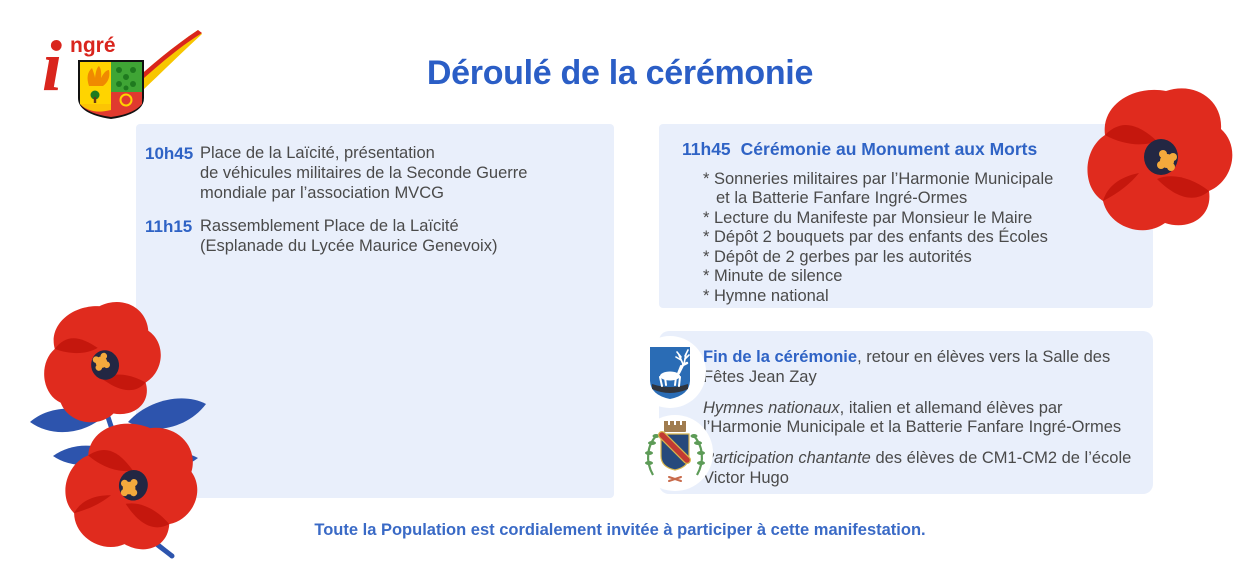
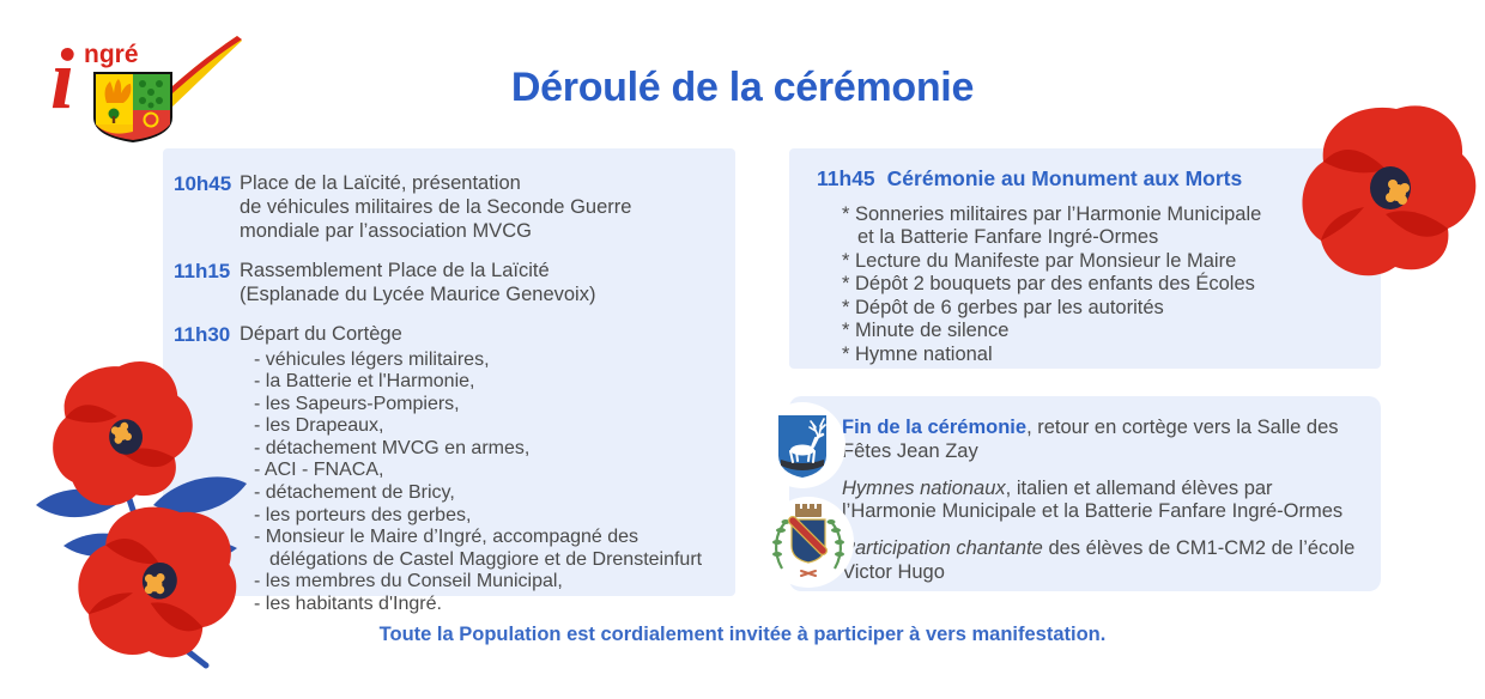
  i
  ngré
  Déroulé de la cérémonie
  10h45
  Place de la Laïcité, présentation
  de véhicules militaires de la Seconde Guerre
  mondiale par l’association MVCG
  11h15
  Rassemblement Place de la Laïcité
  (Esplanade du Lycée Maurice Genevoix)
+ 11h30
+ Départ du Cortège
+ - véhicules légers militaires,
+ - la Batterie et l'Harmonie,
+ - les Sapeurs-Pompiers,
+ - les Drapeaux,
+ - détachement MVCG en armes,
+ - ACI - FNACA,
+ - détachement de Bricy,
+ - les porteurs des gerbes,
+ - Monsieur le Maire d’Ingré, accompagné des
+ délégations de Castel Maggiore et de Drensteinfurt
+ - les membres du Conseil Municipal,
+ - les habitants d'Ingré.
  11h45 Cérémonie au Monument aux Morts
  * Sonneries militaires par l’Harmonie Municipale
  et la Batterie Fanfare Ingré-Ormes
  * Lecture du Manifeste par Monsieur le Maire
  * Dépôt 2 bouquets par des enfants des Écoles
- * Dépôt de 2 gerbes par les autorités
+ * Dépôt de 6 gerbes par les autorités
  * Minute de silence
  * Hymne national
- Fin de la cérémonie, retour en élèves vers la Salle des Fêtes Jean Zay
+ Fin de la cérémonie, retour en cortège vers la Salle des Fêtes Jean Zay
  Hymnes nationaux, italien et allemand élèves par l’Harmonie Municipale et la Batterie Fanfare Ingré-Ormes
  articipation chantante des élèves de CM1-CM2 de l’école
  Victor Hugo
- Toute la Population est cordialement invitée à participer à cette manifestation.
+ Toute la Population est cordialement invitée à participer à vers manifestation.
